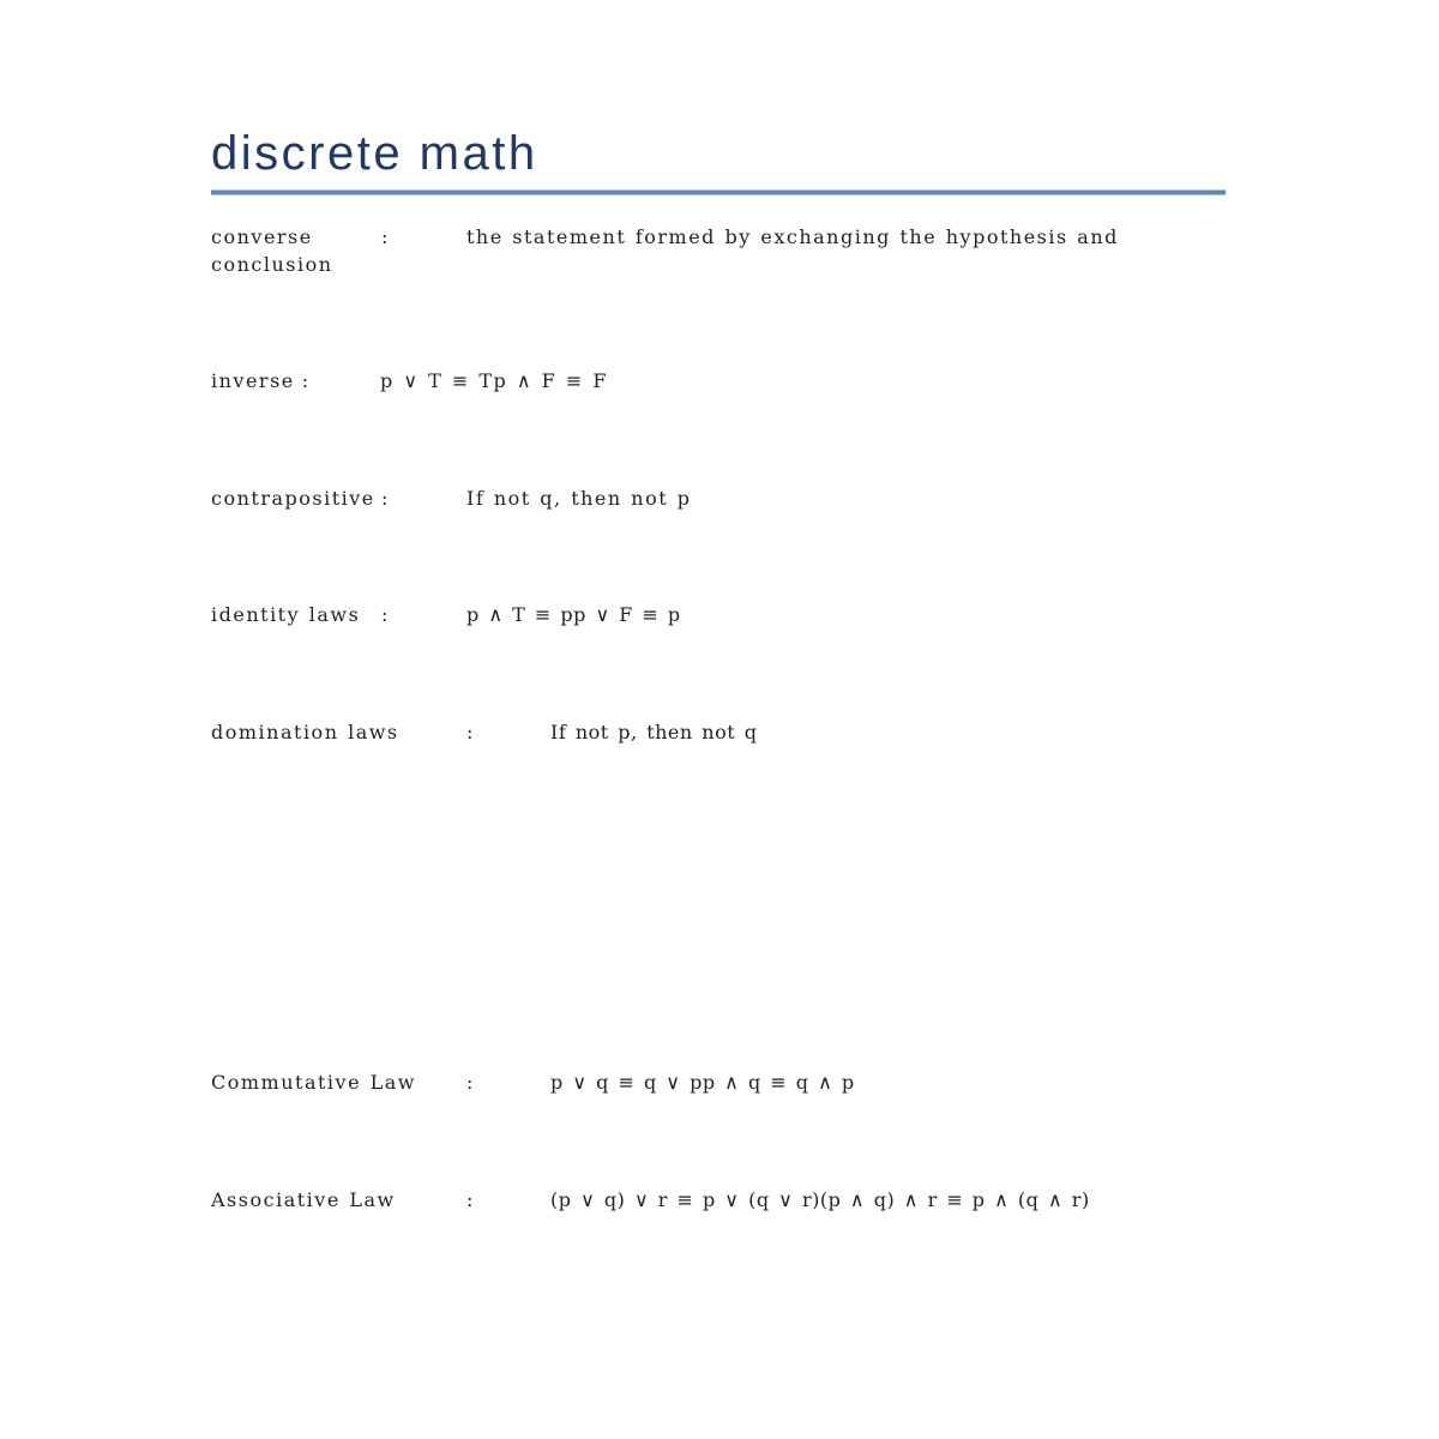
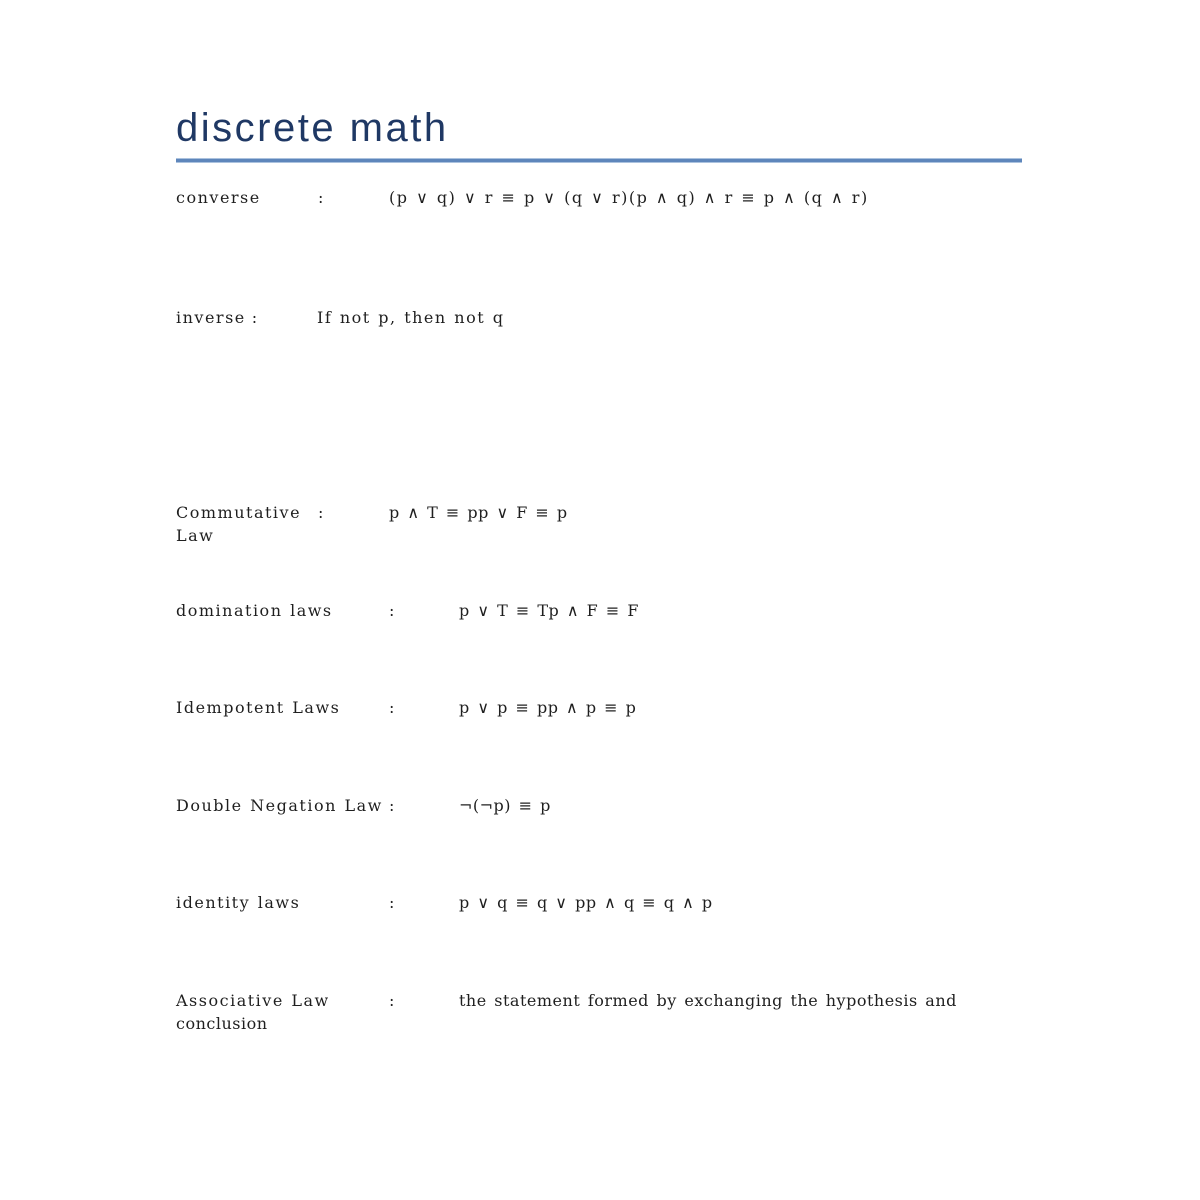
  discrete math
- converse : the statement formed by exchanging the hypothesis and conclusion
+ converse : (p ∨ q) ∨ r ≡ p ∨ (q ∨ r)(p ∧ q) ∧ r ≡ p ∧ (q ∧ r)
  inverse :
- p ∨ T ≡ Tp ∧ F ≡ F
+ If not p, then not q
- contrapositive : If not q, then not p
- identity laws : p ∧ T ≡ pp ∨ F ≡ p
+ Commutative Law: p ∧ T ≡ pp ∨ F ≡ p
- domination laws : If not p, then not q
+ domination laws : p ∨ T ≡ Tp ∧ F ≡ F
+ Idempotent Laws : p ∨ p ≡ pp ∧ p ≡ p
+ Double Negation Law : ¬(¬p) ≡ p
- Commutative Law : p ∨ q ≡ q ∨ pp ∧ q ≡ q ∧ p
+ identity laws : p ∨ q ≡ q ∨ pp ∧ q ≡ q ∧ p
- Associative Law : (p ∨ q) ∨ r ≡ p ∨ (q ∨ r)(p ∧ q) ∧ r ≡ p ∧ (q ∧ r)
+ Associative Law : the statement formed by exchanging the hypothesis and conclusion
